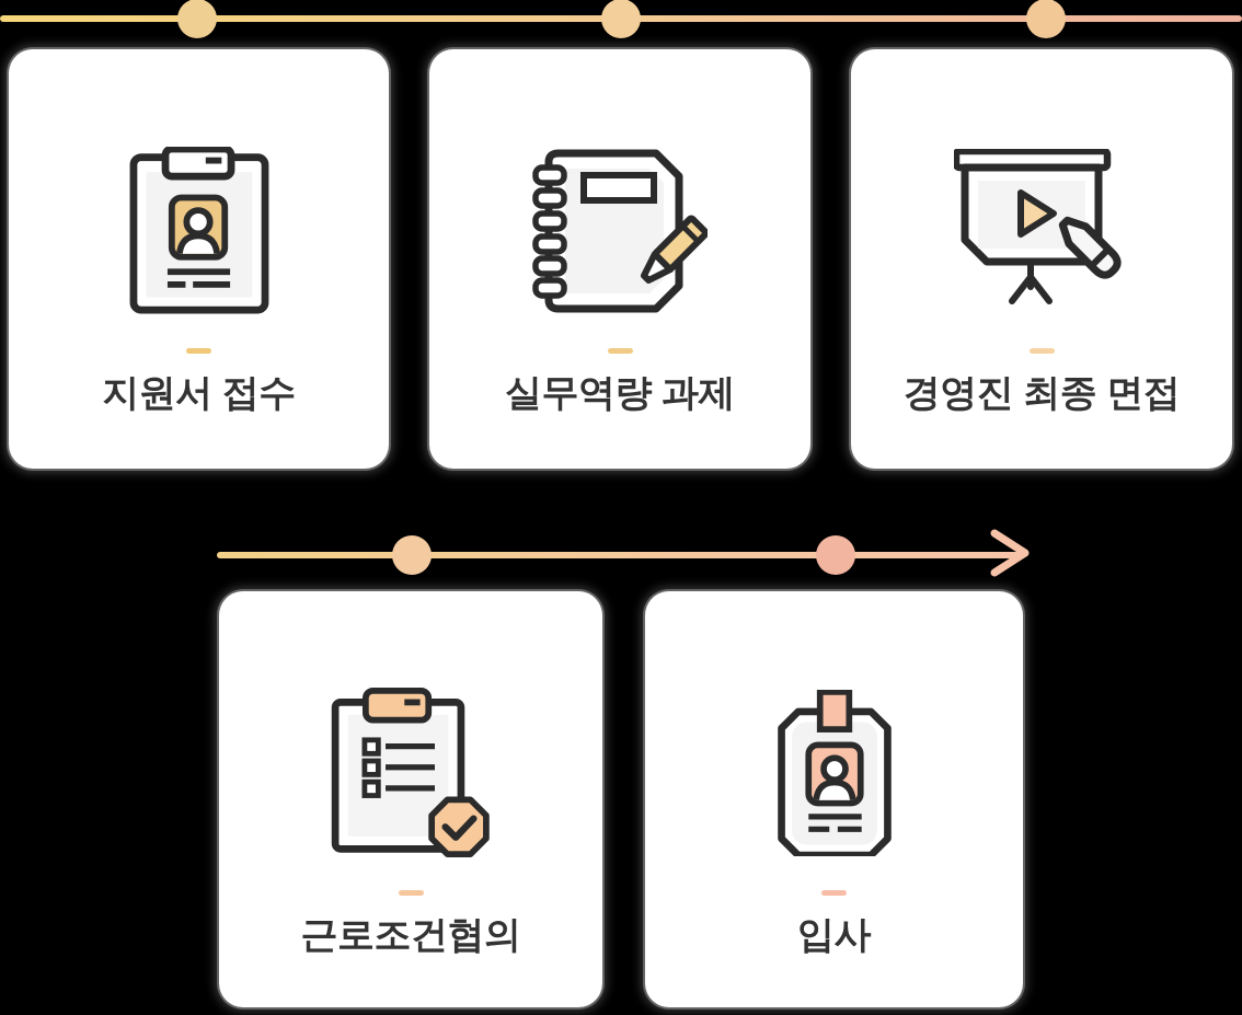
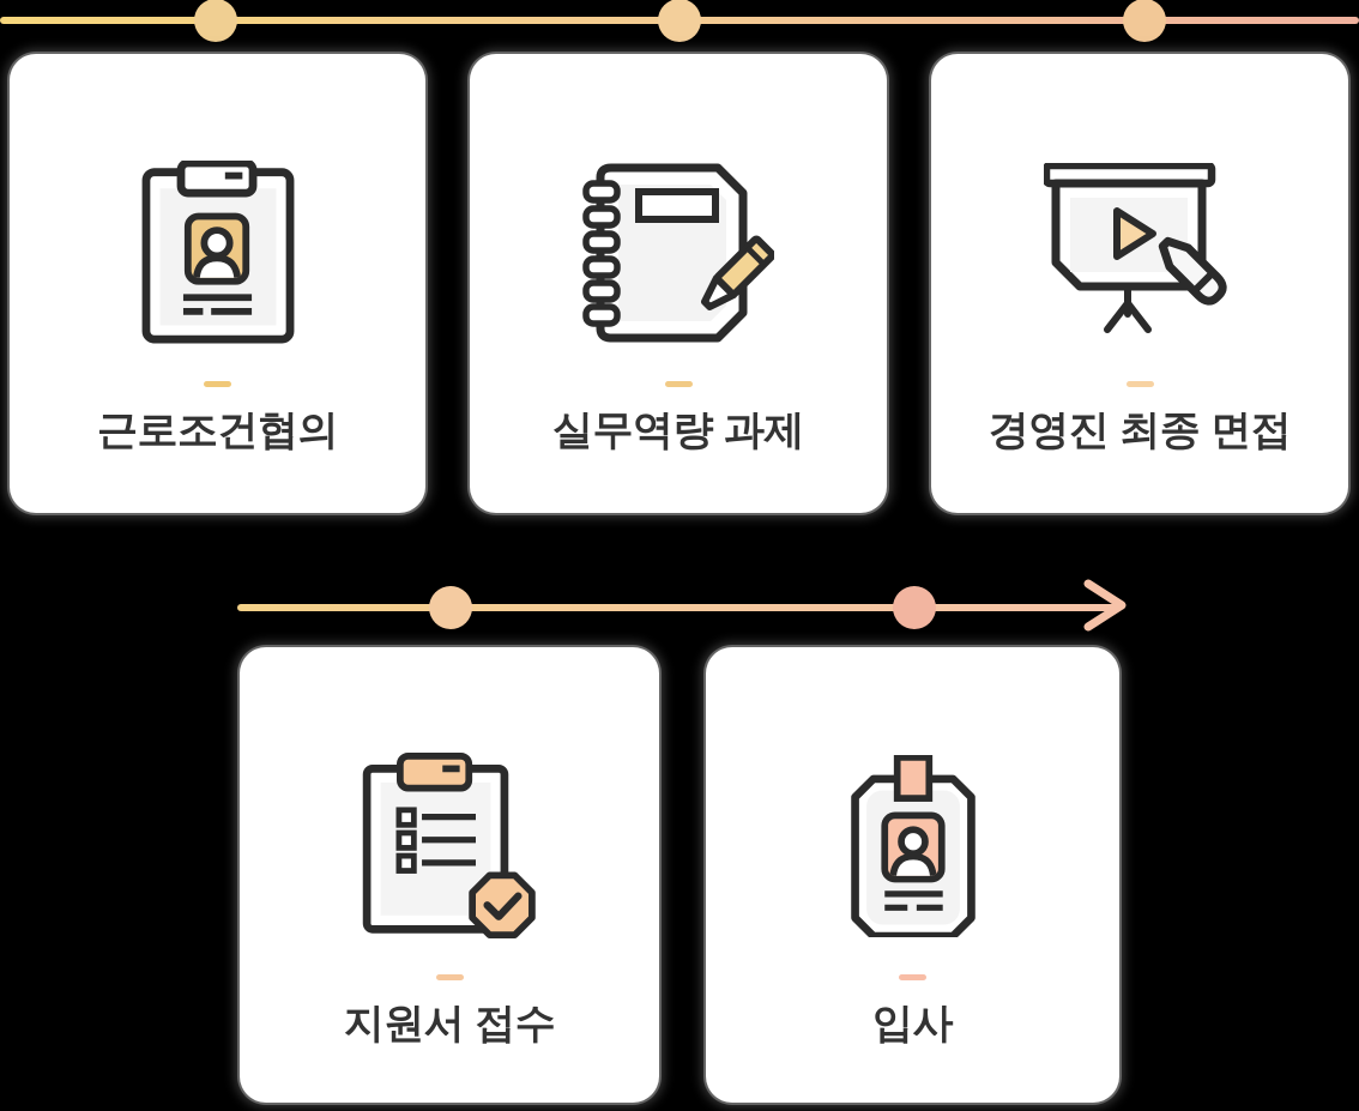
- 지원서 접수
+ 근로조건협의
  실무역량 과제
  경영진 최종 면접
- 근로조건협의
+ 지원서 접수
  입사
